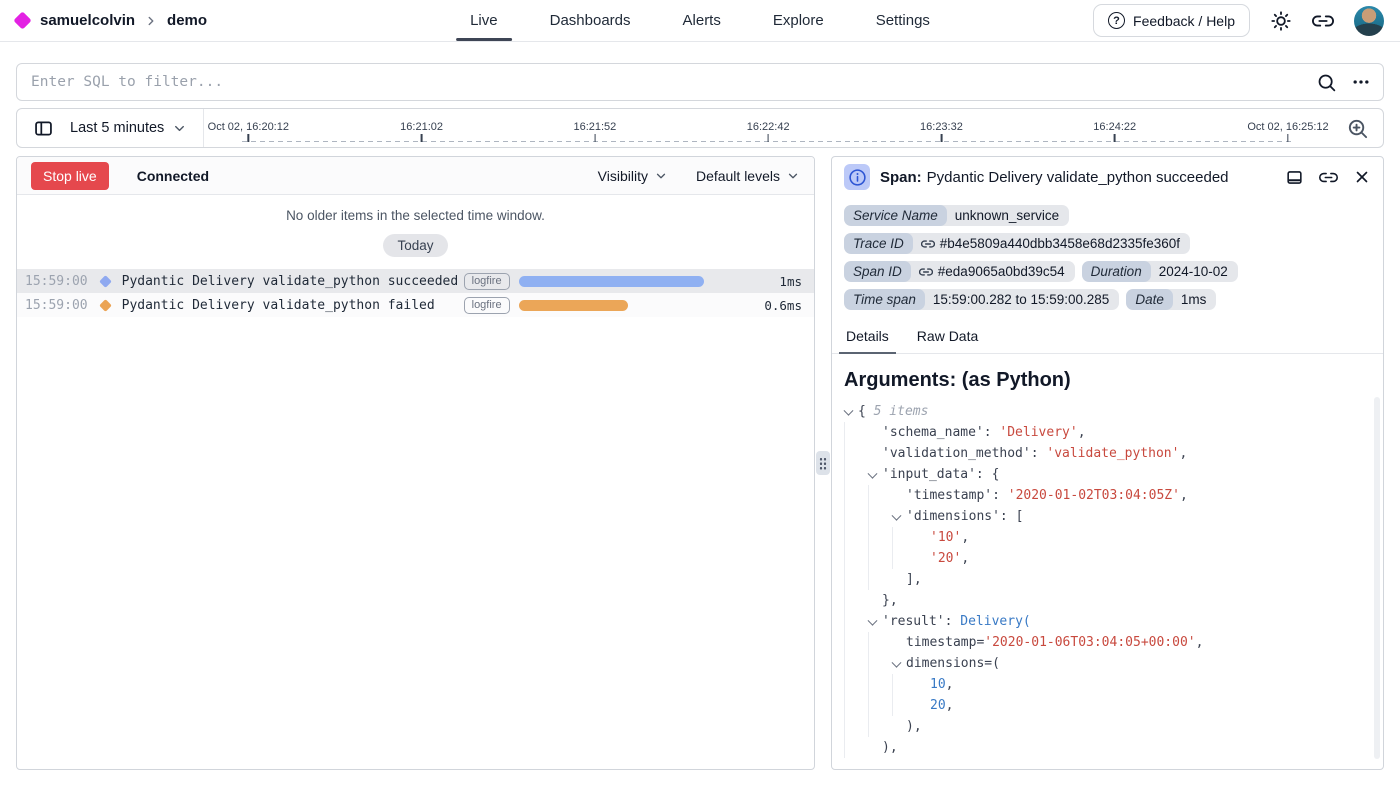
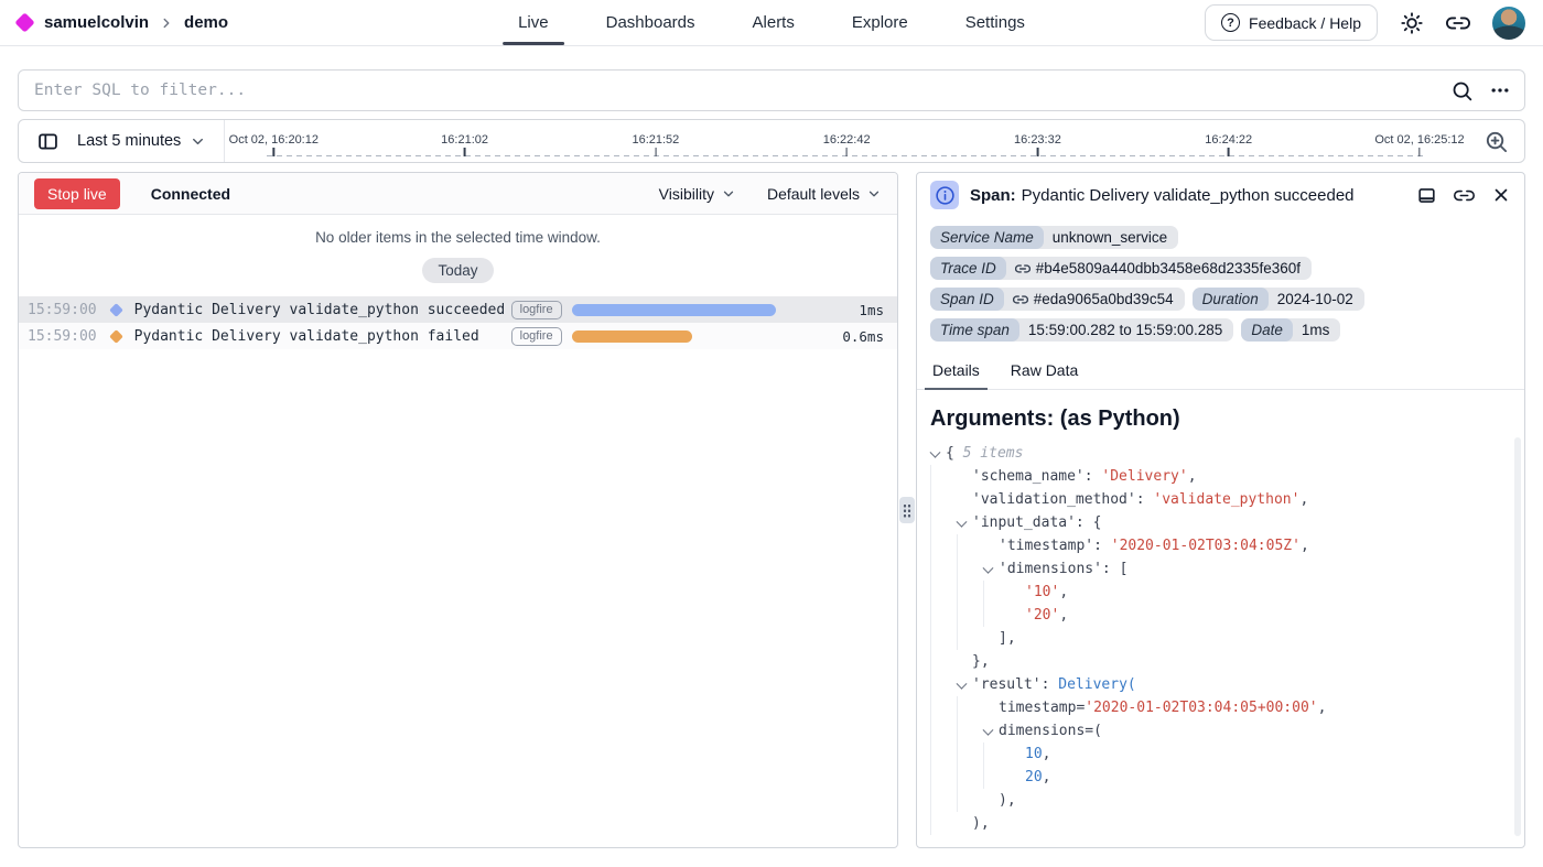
  samuelcolvin
  demo
  Live
  Dashboards
  Alerts
  Explore
  Settings
  ?
  Feedback / Help
  Enter SQL to filter...
  Last 5 minutes
  Oct 02, 16:20:12
  16:21:02
  16:21:52
  16:22:42
  16:23:32
  16:24:22
  Oct 02, 16:25:12
  Stop live
  Connected
  Visibility
  Default levels
  No older items in the selected time window.
  Today
  15:59:00
  Pydantic Delivery validate_python succeeded
  logfire
  1ms
  15:59:00
  Pydantic Delivery validate_python failed
  logfire
  0.6ms
  Span: Pydantic Delivery validate_python succeeded
  Service Name
  unknown_service
  Trace ID
  #b4e5809a440dbb3458e68d2335fe360f
  Span ID
  #eda9065a0bd39c54
  Duration
  2024-10-02
  Time span
  15:59:00.282 to 15:59:00.285
  Date
  1ms
  Details
  Raw Data
  Arguments: (as Python)
  {
  5 items
  'schema_name'
  :
  'Delivery'
  ,
  'validation_method'
  :
  'validate_python'
  ,
  'input_data'
  : {
  'timestamp'
  :
  '2020-01-02T03:04:05Z'
  ,
  'dimensions'
  : [
  '10'
  ,
  '20'
  ,
  ],
  },
  'result'
  :
  Delivery(
  timestamp=
- '2020-01-06T03:04:05+00:00'
+ '2020-01-02T03:04:05+00:00'
  ,
  dimensions=(
  10
  ,
  20
  ,
  ),
  ),
